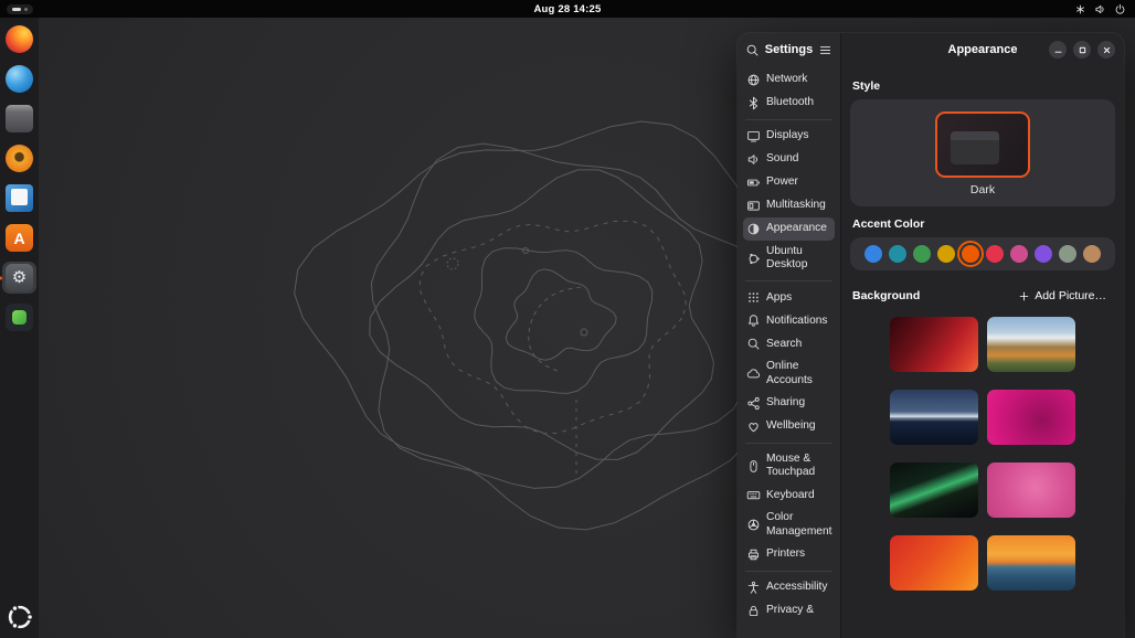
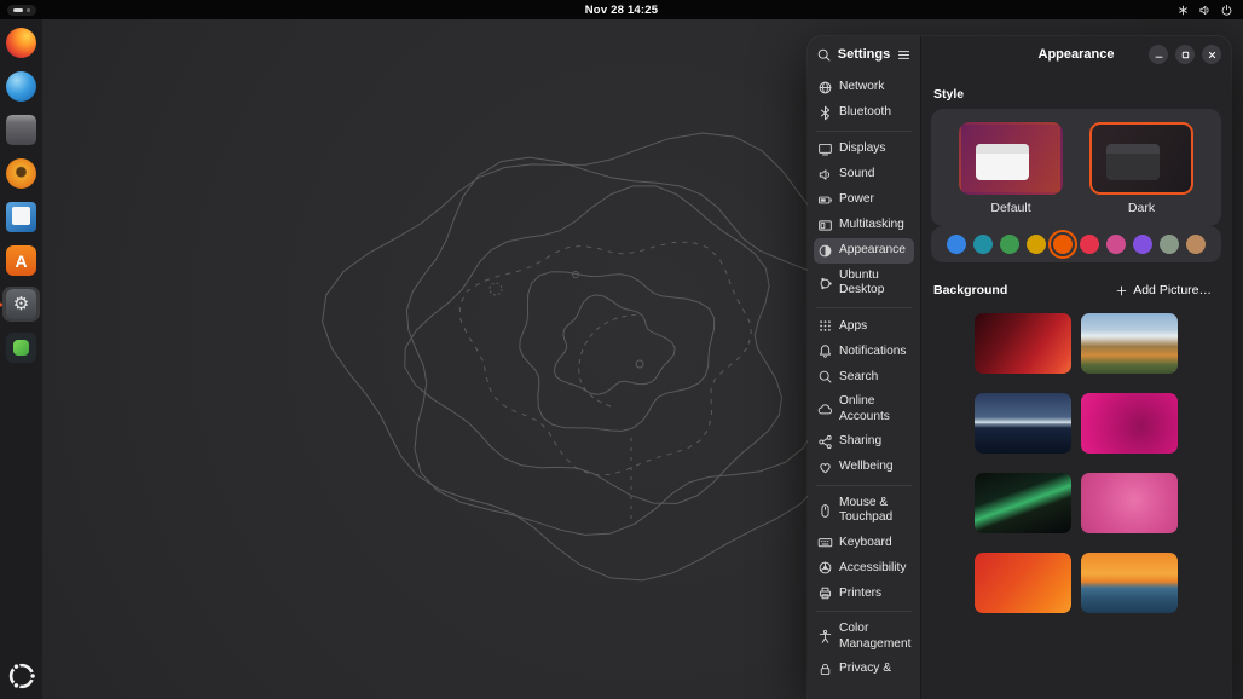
- Aug 28 14:25
+ Nov 28 14:25
  A
  ⚙
  Settings
  Network
  Bluetooth
  Displays
  Sound
  Power
  Multitasking
  Appearance
  Ubuntu Desktop
  Apps
  Notifications
  Search
  Online Accounts
  Sharing
  Wellbeing
  Mouse & Touchpad
  Keyboard
- Color Management
+ Accessibility
  Printers
- Accessibility
+ Color Management
  Privacy &
  Appearance
  Style
+ Default
  Dark
- Accent Color
  Background
  Add Picture…
